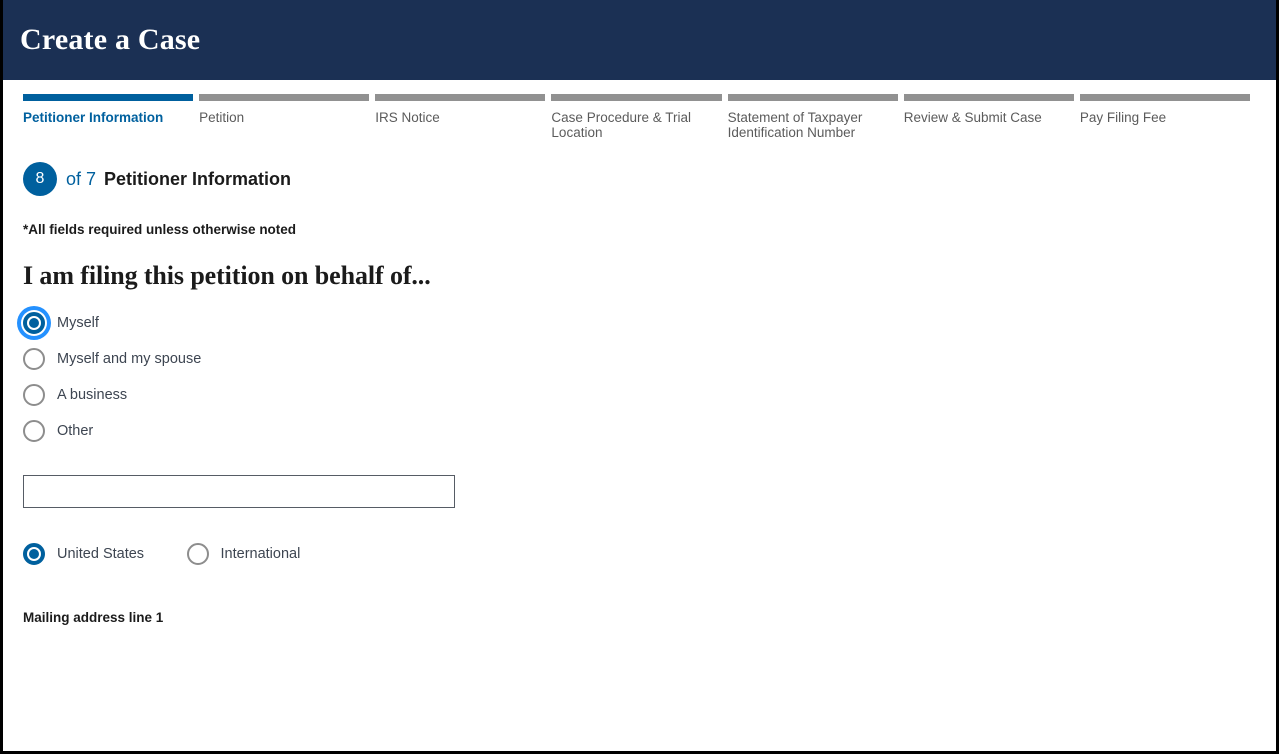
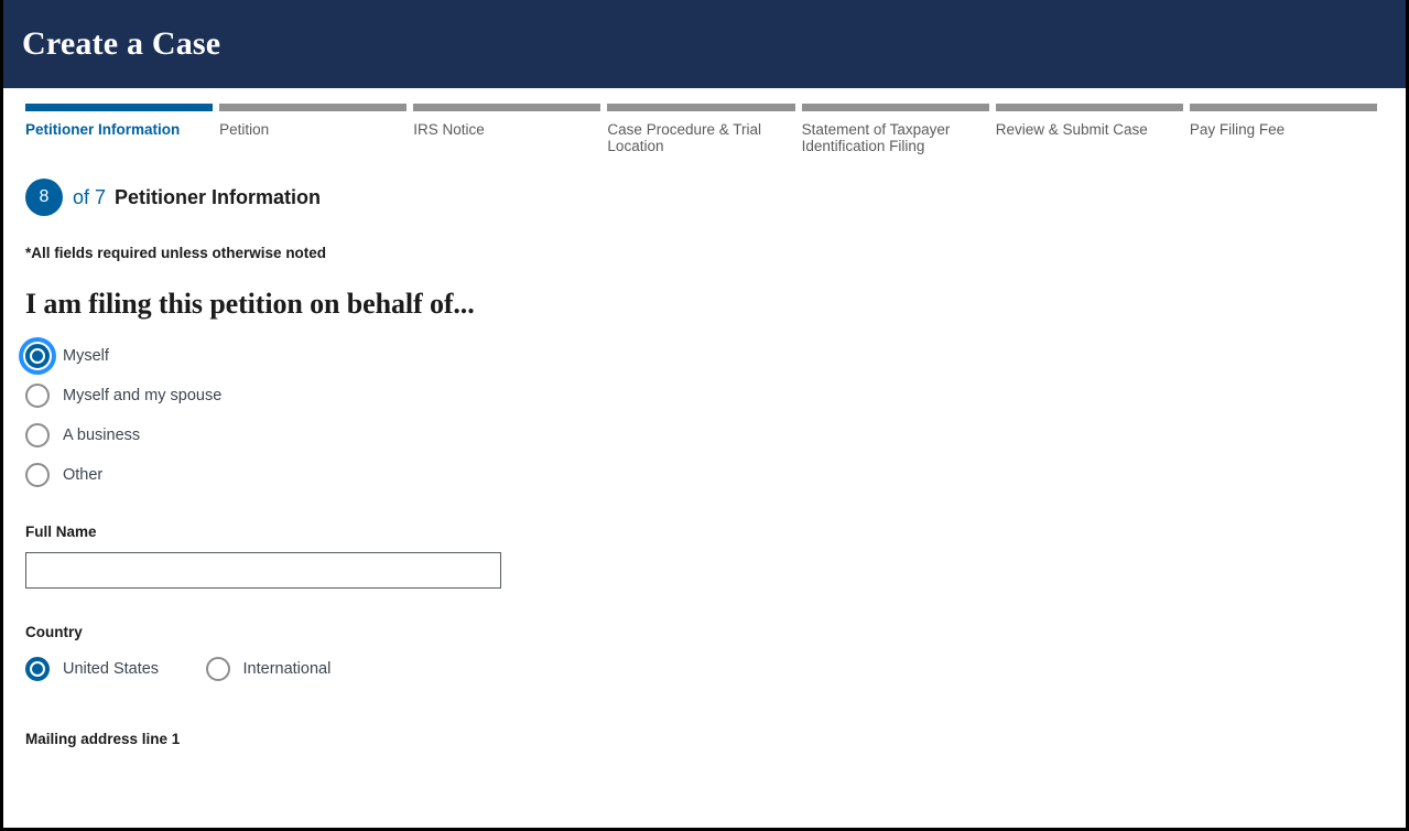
  Create a Case
  Petitioner Information
  Petition
  IRS Notice
  Case Procedure & Trial Location
- Statement of Taxpayer Identification Number
+ Statement of Taxpayer Identification Filing
  Review & Submit Case
  Pay Filing Fee
  8
  of 7
  Petitioner Information
  *All fields required unless otherwise noted
  I am filing this petition on behalf of...
  Myself
  Myself and my spouse
  A business
  Other
+ Full Name
+ Country
  United States
  International
  Mailing address line 1
